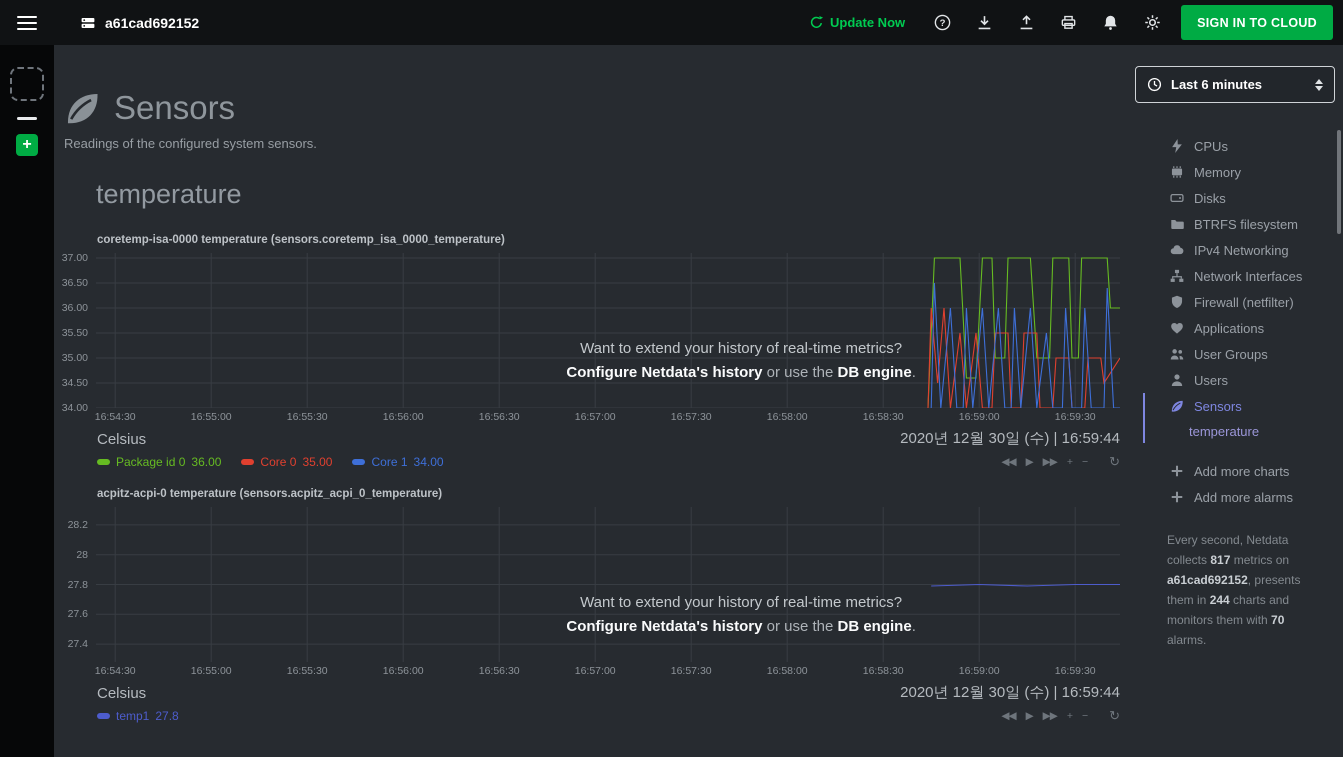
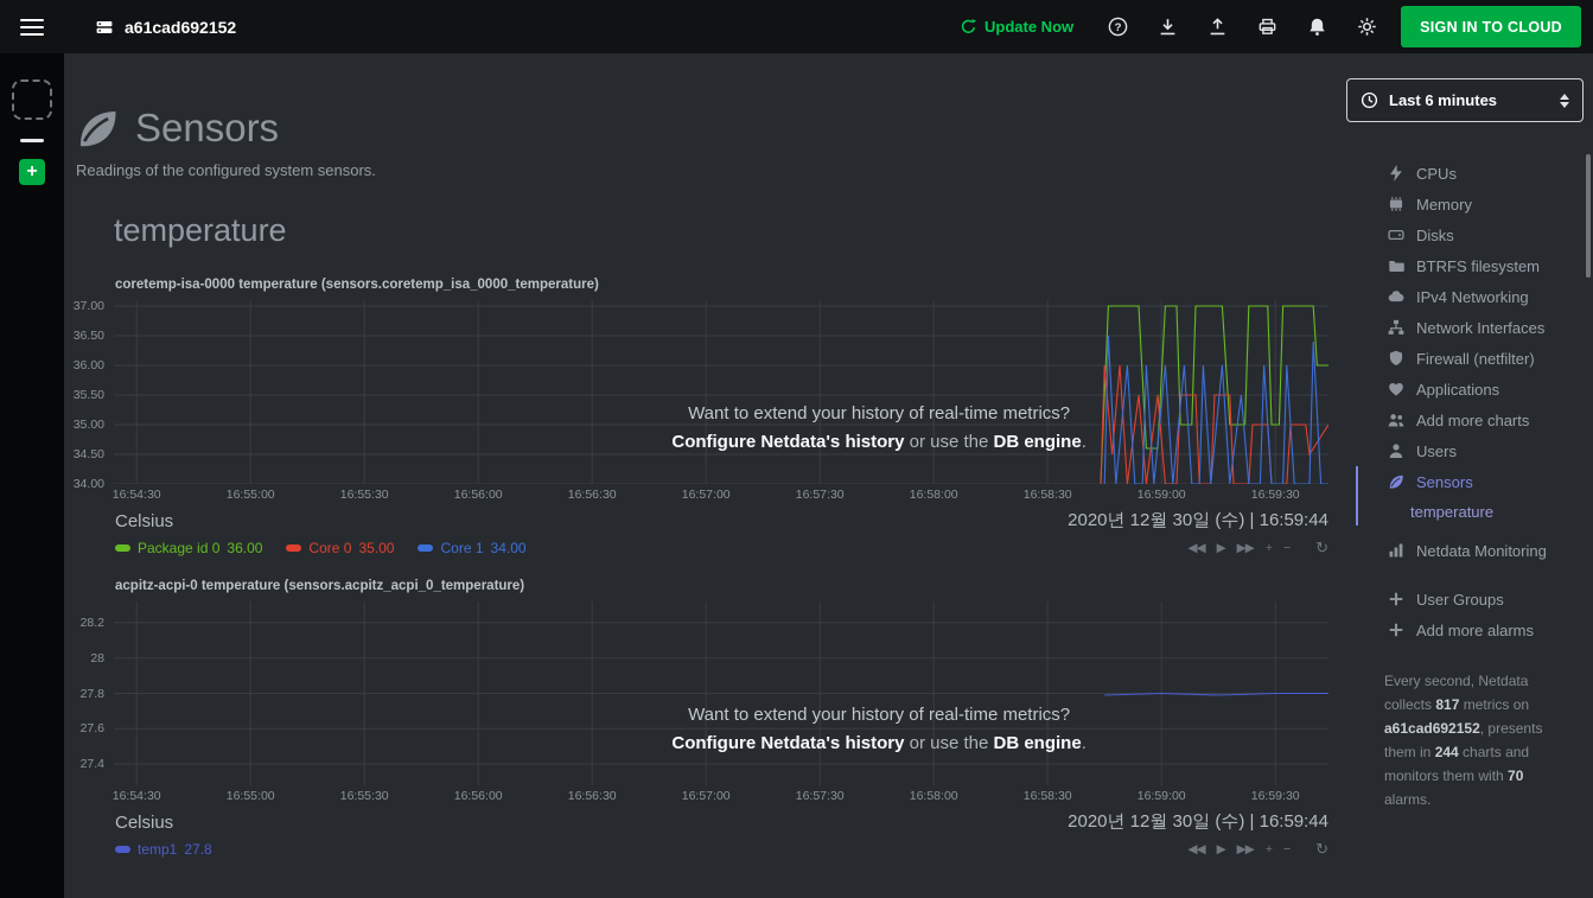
  a61cad692152
  Update Now
  ?
  SIGN IN TO CLOUD
  +
  Last 6 minutes
  CPUs
  Memory
  Disks
  BTRFS filesystem
  IPv4 Networking
  Network Interfaces
  Firewall (netfilter)
  Applications
- User Groups
+ Add more charts
  Users
  Sensors
  temperature
+ Netdata Monitoring
- Add more charts
+ User Groups
  Add more alarms
  Every second, Netdata collects 817 metrics on a61cad692152, presents them in 244 charts and monitors them with 70 alarms.
  Sensors
  Readings of the configured system sensors.
  temperature
  coretemp-isa-0000 temperature (sensors.coretemp_isa_0000_temperature)
  37.00
  36.50
  36.00
  35.50
  35.00
  34.50
  34.00
  Want to extend your history of real-time metrics?
  Configure Netdata's history or use the DB engine.
  16:54:30
  16:55:00
  16:55:30
  16:56:00
  16:56:30
  16:57:00
  16:57:30
  16:58:00
  16:58:30
  16:59:00
  16:59:30
  Celsius
  2020년 12월 30일 (수) | 16:59:44
  Package id 0
  36.00
  Core 0
  35.00
  Core 1
  34.00
  ◀◀
  ▶
  ▶▶
  +
  −
  ↻
  acpitz-acpi-0 temperature (sensors.acpitz_acpi_0_temperature)
  28.2
  28
  27.8
  27.6
  27.4
  Want to extend your history of real-time metrics?
  Configure Netdata's history or use the DB engine.
  16:54:30
  16:55:00
  16:55:30
  16:56:00
  16:56:30
  16:57:00
  16:57:30
  16:58:00
  16:58:30
  16:59:00
  16:59:30
  Celsius
  2020년 12월 30일 (수) | 16:59:44
  temp1
  27.8
  ◀◀
  ▶
  ▶▶
  +
  −
  ↻
